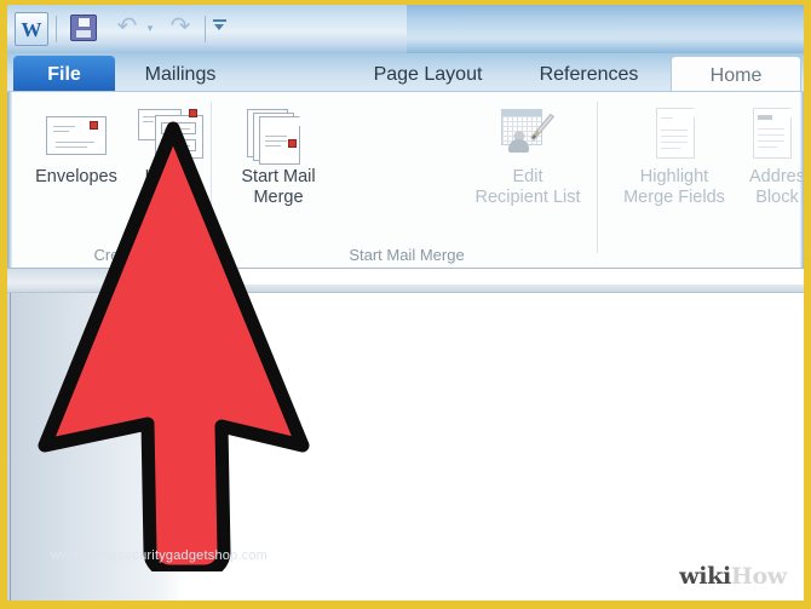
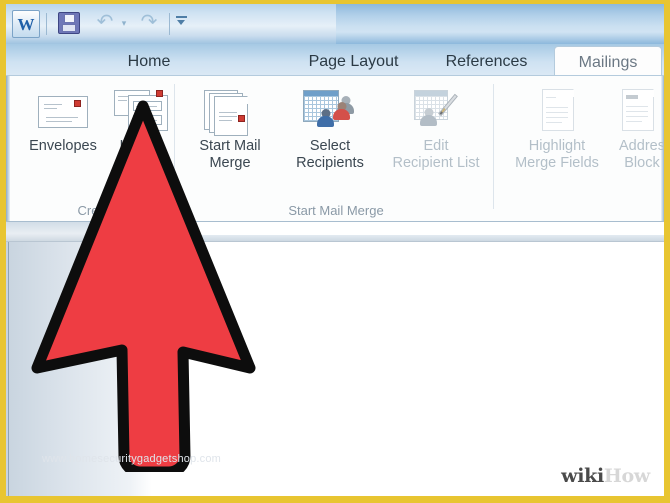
  W
  ↶
  ▾
  ↷
- File
- Mailings
+ Home
  Page Layout
  References
- Home
+ Mailings
  Envelopes
  Start Mail
  Merge
+ Select
+ Recipients
  Edit
  Recipient List
  Start Mail Merge
  Highlight
  Merge Fields
  Addres
  Block
  www.homesecuritygadgetshop.com
  wikiHow
